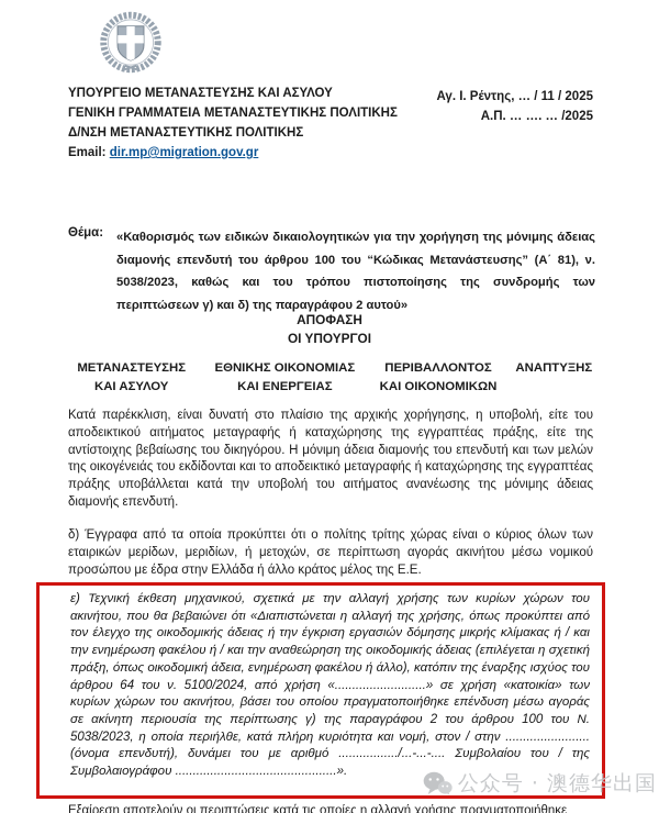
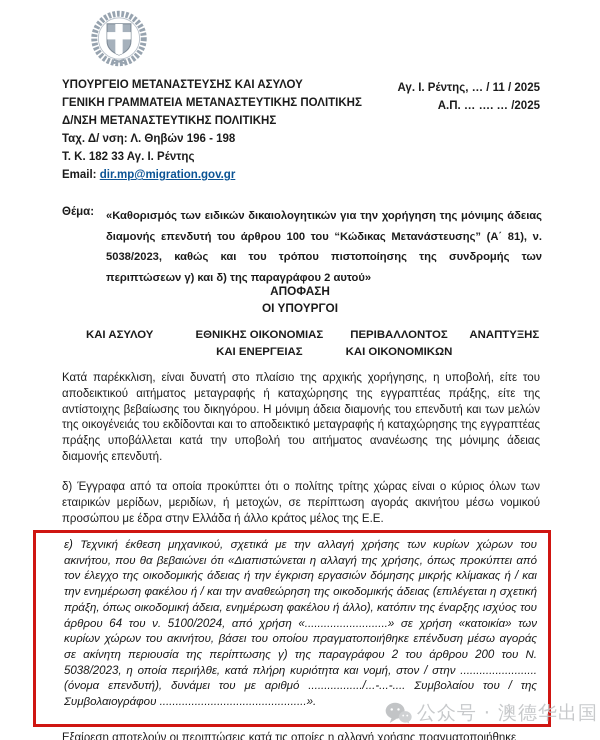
  ΥΠΟΥΡΓΕΙΟ ΜΕΤΑΝΑΣΤΕΥΣΗΣ ΚΑΙ ΑΣΥΛΟΥ
  ΓΕΝΙΚΗ ΓΡΑΜΜΑΤΕΙΑ ΜΕΤΑΝΑΣΤΕΥΤΙΚΗΣ ΠΟΛΙΤΙΚΗΣ
  Δ/ΝΣΗ ΜΕΤΑΝΑΣΤΕΥΤΙΚΗΣ ΠΟΛΙΤΙΚΗΣ
+ Ταχ. Δ/ νση: Λ. Θηβών 196 - 198
+ Τ. Κ. 182 33 Αγ. Ι. Ρέντης
  Email: dir.mp@migration.gov.gr
  Αγ. Ι. Ρέντης, … / 11 / 2025
  Α.Π. … …. … /2025
  Θέμα:
  «Καθορισμός των ειδικών δικαιολογητικών για την χορήγηση της μόνιμης άδειας
  διαμονής επενδυτή του άρθρου 100 του “Κώδικας Μετανάστευσης” (Α΄ 81), ν.
  5038/2023, καθώς και του τρόπου πιστοποίησης της συνδρομής των
  περιπτώσεων γ) και δ) της παραγράφου 2 αυτού»
  ΑΠΟΦΑΣΗ
  ΟΙ ΥΠΟΥΡΓΟΙ
- ΜΕΤΑΝΑΣΤΕΥΣΗΣ
  ΚΑΙ ΑΣΥΛΟΥ
  ΕΘΝΙΚΗΣ ΟΙΚΟΝΟΜΙΑΣ
  ΚΑΙ ΕΝΕΡΓΕΙΑΣ
  ΠΕΡΙΒΑΛΛΟΝΤΟΣ
  ΚΑΙ ΟΙΚΟΝΟΜΙΚΩΝ
  ΑΝΑΠΤΥΞΗΣ
  Κατά παρέκκλιση, είναι δυνατή στο πλαίσιο της αρχικής χορήγησης, η υποβολή, είτε του αποδεικτικού αιτήματος μεταγραφής ή καταχώρησης της εγγραπτέας πράξης, είτε της αντίστοιχης βεβαίωσης του δικηγόρου. Η μόνιμη άδεια διαμονής του επενδυτή και των μελών της οικογένειάς του εκδίδονται και το αποδεικτικό μεταγραφής ή καταχώρησης της εγγραπτέας πράξης υποβάλλεται κατά την υποβολή του αιτήματος ανανέωσης της μόνιμης άδειας διαμονής επενδυτή.
  δ) Έγγραφα από τα οποία προκύπτει ότι ο πολίτης τρίτης χώρας είναι ο κύριος όλων των εταιρικών μερίδων, μεριδίων, ή μετοχών, σε περίπτωση αγοράς ακινήτου μέσω νομικού προσώπου με έδρα στην Ελλάδα ή άλλο κράτος μέλος της Ε.Ε.
- ε) Τεχνική έκθεση μηχανικού, σχετικά με την αλλαγή χρήσης των κυρίων χώρων του ακινήτου, που θα βεβαιώνει ότι «Διαπιστώνεται η αλλαγή της χρήσης, όπως προκύπτει από τον έλεγχο της οικοδομικής άδειας ή την έγκριση εργασιών δόμησης μικρής κλίμακας ή / και την ενημέρωση φακέλου ή / και την αναθεώρηση της οικοδομικής άδειας (επιλέγεται η σχετική πράξη, όπως οικοδομική άδεια, ενημέρωση φακέλου ή άλλο), κατόπιν της έναρξης ισχύος του άρθρου 64 του ν. 5100/2024, από χρήση «..........................» σε χρήση «κατοικία» των κυρίων χώρων του ακινήτου, βάσει του οποίου πραγματοποιήθηκε επένδυση μέσω αγοράς σε ακίνητη περιουσία της περίπτωσης γ) της παραγράφου 2 του άρθρου 100 του Ν. 5038/2023, η οποία περιήλθε, κατά πλήρη κυριότητα και νομή, στον / στην ........................ (όνομα επενδυτή), δυνάμει του με αριθμό ................./...-...-.... Συμβολαίου του / της Συμβολαιογράφου ..............................................».
+ ε) Τεχνική έκθεση μηχανικού, σχετικά με την αλλαγή χρήσης των κυρίων χώρων του ακινήτου, που θα βεβαιώνει ότι «Διαπιστώνεται η αλλαγή της χρήσης, όπως προκύπτει από τον έλεγχο της οικοδομικής άδειας ή την έγκριση εργασιών δόμησης μικρής κλίμακας ή / και την ενημέρωση φακέλου ή / και την αναθεώρηση της οικοδομικής άδειας (επιλέγεται η σχετική πράξη, όπως οικοδομική άδεια, ενημέρωση φακέλου ή άλλο), κατόπιν της έναρξης ισχύος του άρθρου 64 του ν. 5100/2024, από χρήση «..........................» σε χρήση «κατοικία» των κυρίων χώρων του ακινήτου, βάσει του οποίου πραγματοποιήθηκε επένδυση μέσω αγοράς σε ακίνητη περιουσία της περίπτωσης γ) της παραγράφου 2 του άρθρου 200 του Ν. 5038/2023, η οποία περιήλθε, κατά πλήρη κυριότητα και νομή, στον / στην ........................ (όνομα επενδυτή), δυνάμει του με αριθμό ................./...-...-.... Συμβολαίου του / της Συμβολαιογράφου ..............................................».
  Εξαίρεση αποτελούν οι περιπτώσεις κατά τις οποίες η αλλαγή χρήσης πραγματοποιήθηκε
  公众号 · 澳德华出国
